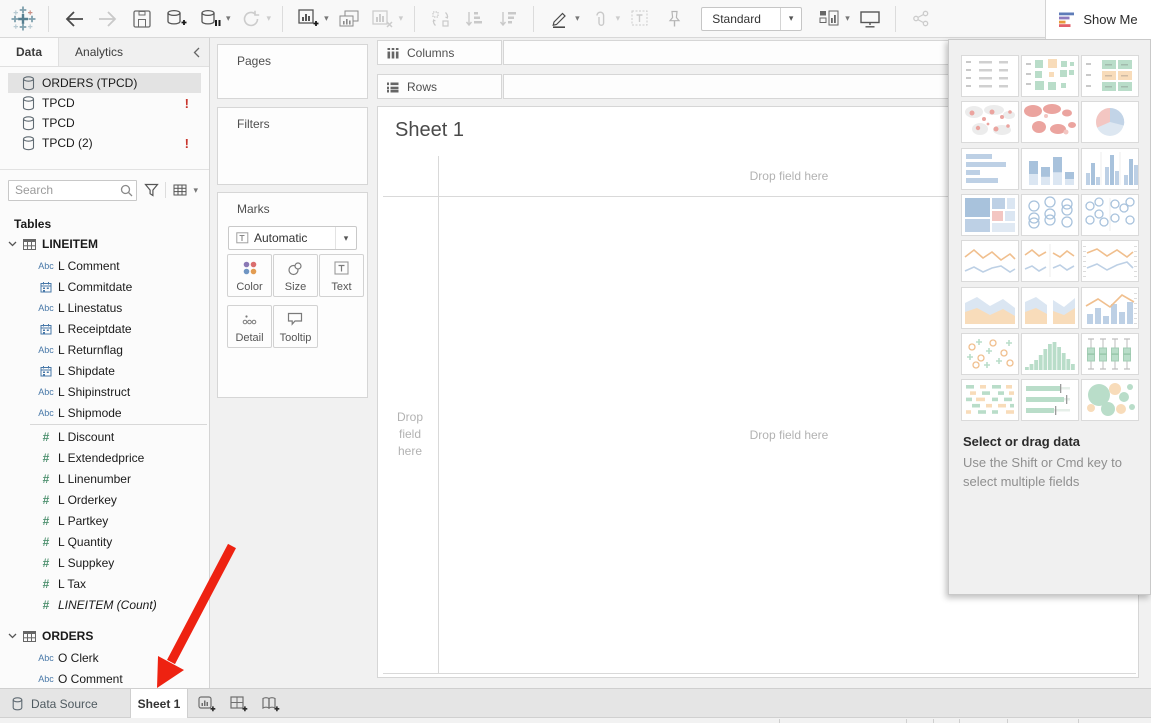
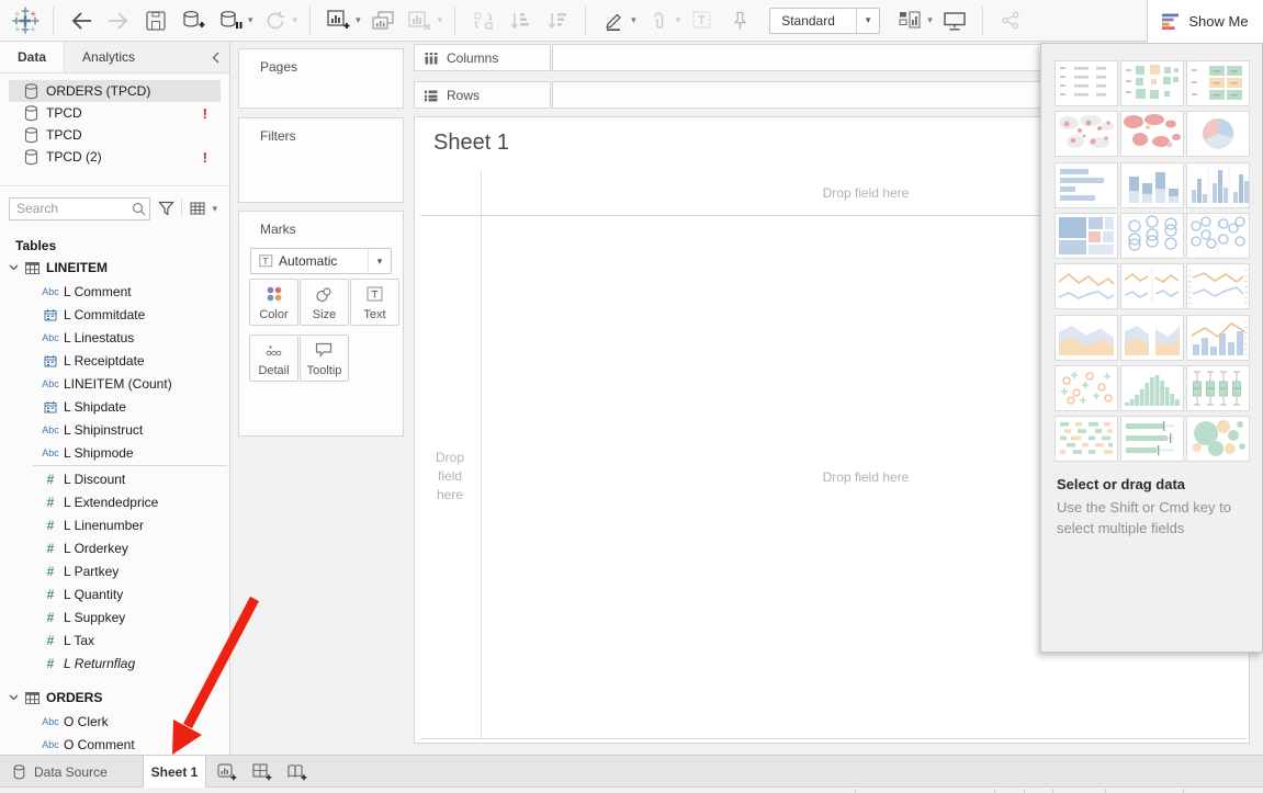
  ▾
  ▾
  ▾
  ▾
  ▾
  ▾
  Standard
  ▾
  ▾
  Show Me
  Data
  Analytics
  ORDERS (TPCD)
  TPCD
  !
  TPCD
  TPCD (2)
  !
  Search
  ▾
  Tables
  LINEITEM
  Abc
  L Comment
  L Commitdate
  Abc
  L Linestatus
  L Receiptdate
  Abc
- L Returnflag
+ LINEITEM (Count)
  L Shipdate
  Abc
  L Shipinstruct
  Abc
  L Shipmode
  #
  L Discount
  #
  L Extendedprice
  #
  L Linenumber
  #
  L Orderkey
  #
  L Partkey
  #
  L Quantity
  #
  L Suppkey
  #
  L Tax
  #
- LINEITEM (Count)
+ L Returnflag
  ORDERS
  Abc
  O Clerk
  Abc
  O Comment
  Pages
  Filters
  Marks
  Automatic
  ▾
  Color
  Size
  Text
  Detail
  Tooltip
  Columns
  Rows
  Sheet 1
  Drop field here
  Drop field here
  Drop field here
  Select or drag data
  Use the Shift or Cmd key to select multiple fields
  Data Source
  Sheet 1
